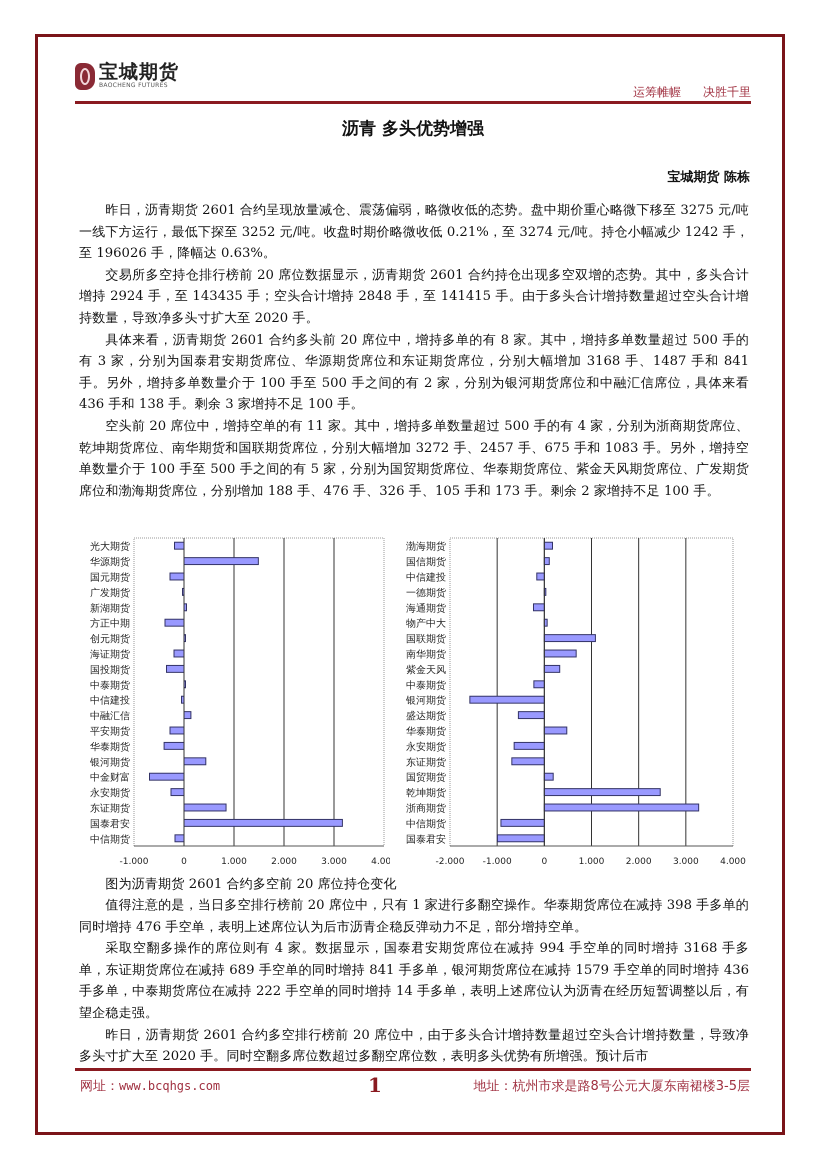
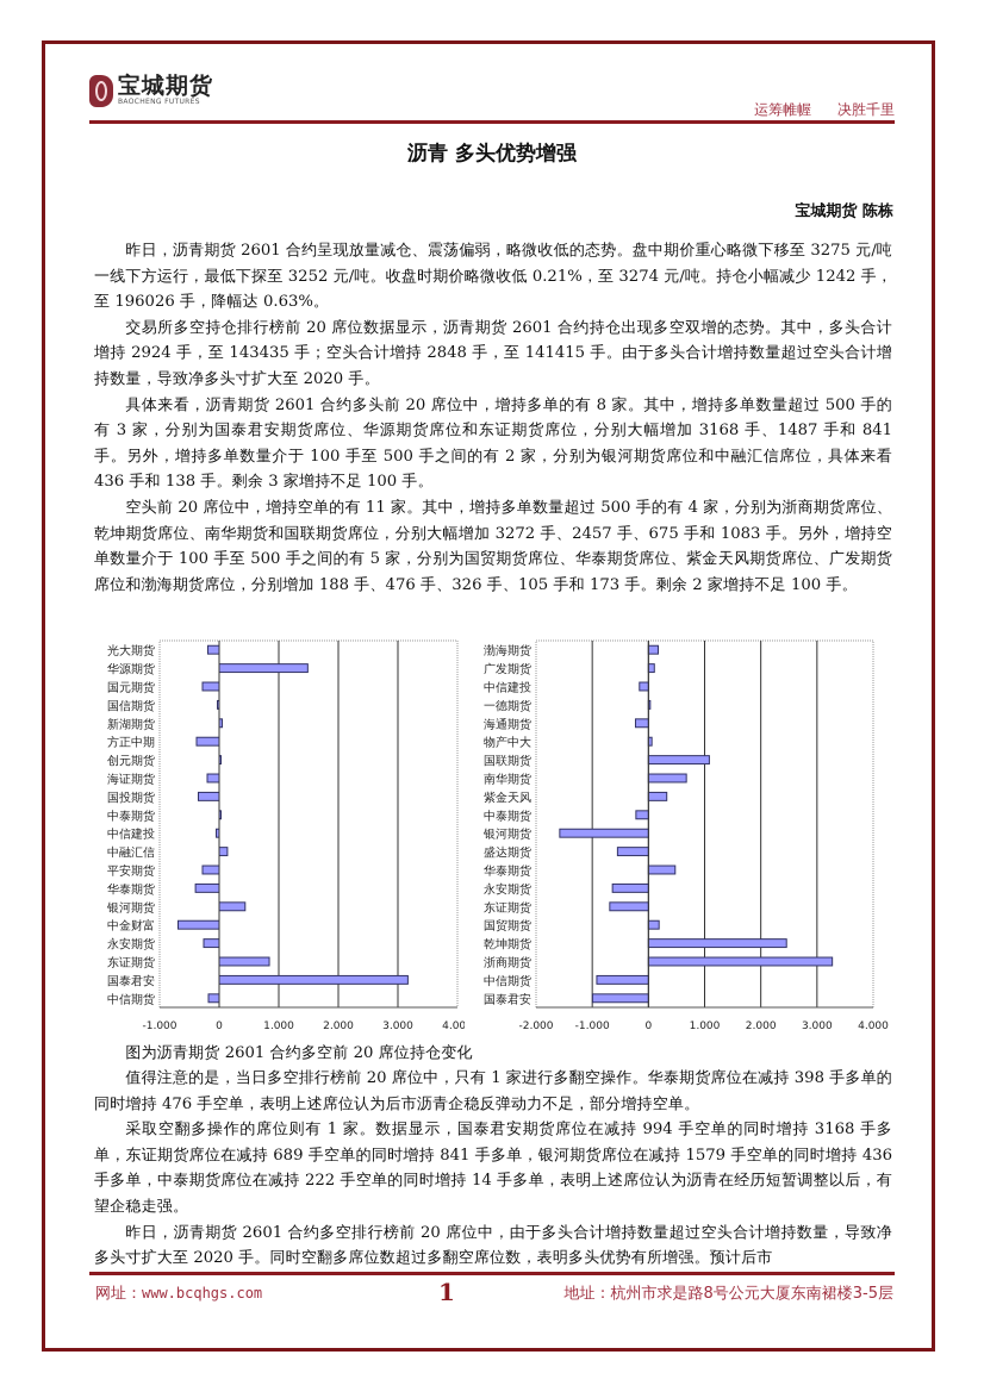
  宝城期货
  运筹帷幄 决胜千里
  沥青 多头优势增强
  宝城期货 陈栋
  昨日，沥青期货 2601 合约呈现放量减仓、震荡偏弱，略微收低的态势。盘中期价重心略微下移至 3275 元/吨一线下方运行，最低下探至 3252 元/吨。收盘时期价略微收低 0.21%，至 3274 元/吨。持仓小幅减少 1242 手，至 196026 手，降幅达 0.63%。
  交易所多空持仓排行榜前 20 席位数据显示，沥青期货 2601 合约持仓出现多空双增的态势。其中，多头合计增持 2924 手，至 143435 手；空头合计增持 2848 手，至 141415 手。由于多头合计增持数量超过空头合计增持数量，导致净多头寸扩大至 2020 手。
  具体来看，沥青期货 2601 合约多头前 20 席位中，增持多单的有 8 家。其中，增持多单数量超过 500 手的有 3 家，分别为国泰君安期货席位、华源期货席位和东证期货席位，分别大幅增加 3168 手、1487 手和 841 手。另外，增持多单数量介于 100 手至 500 手之间的有 2 家，分别为银河期货席位和中融汇信席位，具体来看 436 手和 138 手。剩余 3 家增持不足 100 手。
  空头前 20 席位中，增持空单的有 11 家。其中，增持多单数量超过 500 手的有 4 家，分别为浙商期货席位、乾坤期货席位、南华期货和国联期货席位，分别大幅增加 3272 手、2457 手、675 手和 1083 手。另外，增持空单数量介于 100 手至 500 手之间的有 5 家，分别为国贸期货席位、华泰期货席位、紫金天风期货席位、广发期货席位和渤海期货席位，分别增加 188 手、476 手、326 手、105 手和 173 手。剩余 2 家增持不足 100 手。
  -1,000
  0
  1,000
  2,000
  3,000
  4,00
  光大期货
  华源期货
  国元期货
- 广发期货
+ 国信期货
  新湖期货
  方正中期
  创元期货
  海证期货
  国投期货
  中泰期货
  中信建投
  中融汇信
  平安期货
  华泰期货
  银河期货
  中金财富
  永安期货
  东证期货
  国泰君安
  中信期货
  -2,000
  -1,000
  0
  1,000
  2,000
  3,000
  4,000
  渤海期货
- 国信期货
+ 广发期货
  中信建投
  一德期货
  海通期货
  物产中大
  国联期货
  南华期货
  紫金天风
  中泰期货
  银河期货
  盛达期货
  华泰期货
  永安期货
  东证期货
  国贸期货
  乾坤期货
  浙商期货
  中信期货
  国泰君安
  图为沥青期货 2601 合约多空前 20 席位持仓变化
  值得注意的是，当日多空排行榜前 20 席位中，只有 1 家进行多翻空操作。华泰期货席位在减持 398 手多单的同时增持 476 手空单，表明上述席位认为后市沥青企稳反弹动力不足，部分增持空单。
- 采取空翻多操作的席位则有 4 家。数据显示，国泰君安期货席位在减持 994 手空单的同时增持 3168 手多单，东证期货席位在减持 689 手空单的同时增持 841 手多单，银河期货席位在减持 1579 手空单的同时增持 436 手多单，中泰期货席位在减持 222 手空单的同时增持 14 手多单，表明上述席位认为沥青在经历短暂调整以后，有望企稳走强。
+ 采取空翻多操作的席位则有 1 家。数据显示，国泰君安期货席位在减持 994 手空单的同时增持 3168 手多单，东证期货席位在减持 689 手空单的同时增持 841 手多单，银河期货席位在减持 1579 手空单的同时增持 436 手多单，中泰期货席位在减持 222 手空单的同时增持 14 手多单，表明上述席位认为沥青在经历短暂调整以后，有望企稳走强。
  昨日，沥青期货 2601 合约多空排行榜前 20 席位中，由于多头合计增持数量超过空头合计增持数量，导致净多头寸扩大至 2020 手。同时空翻多席位数超过多翻空席位数，表明多头优势有所增强。预计后市
  网址：www.bcqhgs.com
  1
  地址：杭州市求是路8号公元大厦东南裙楼3-5层
